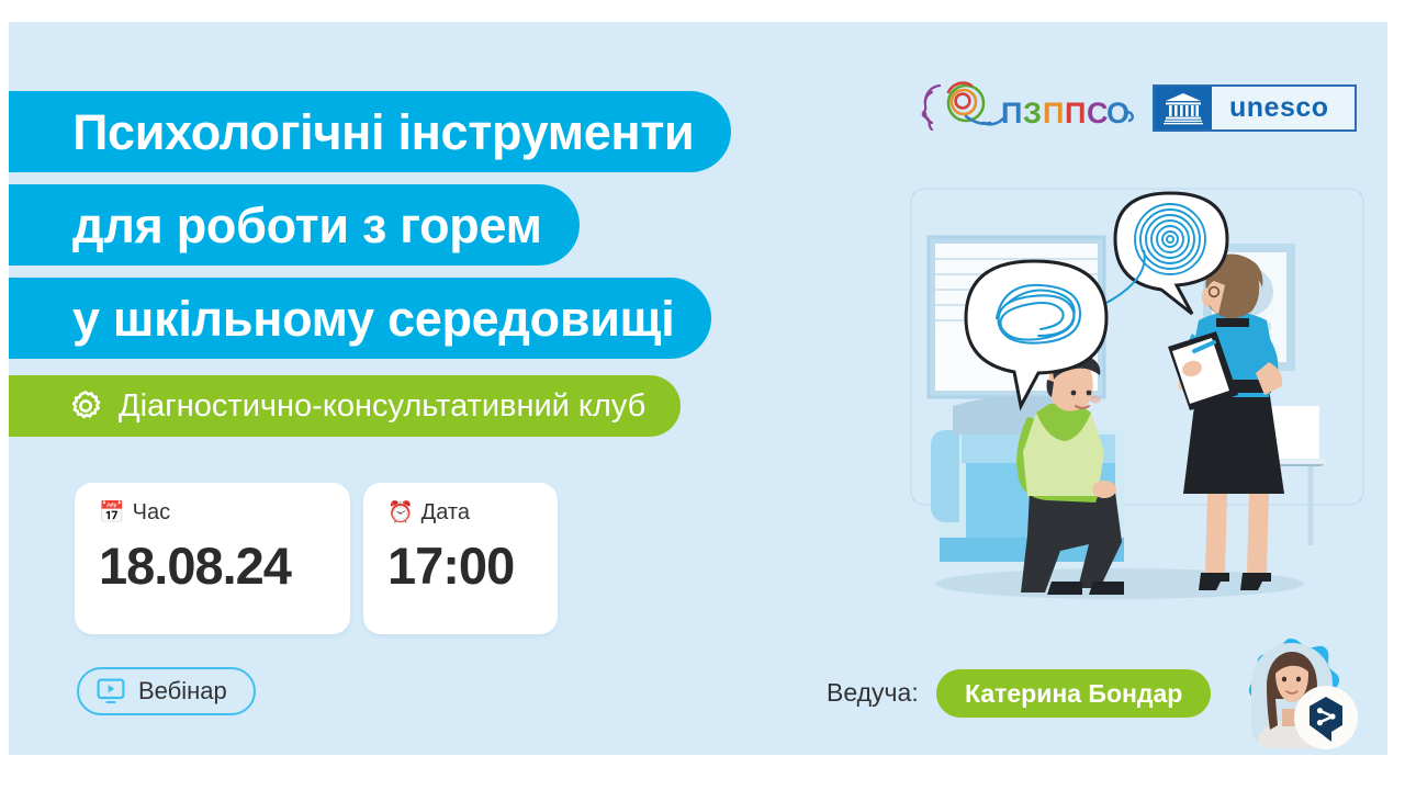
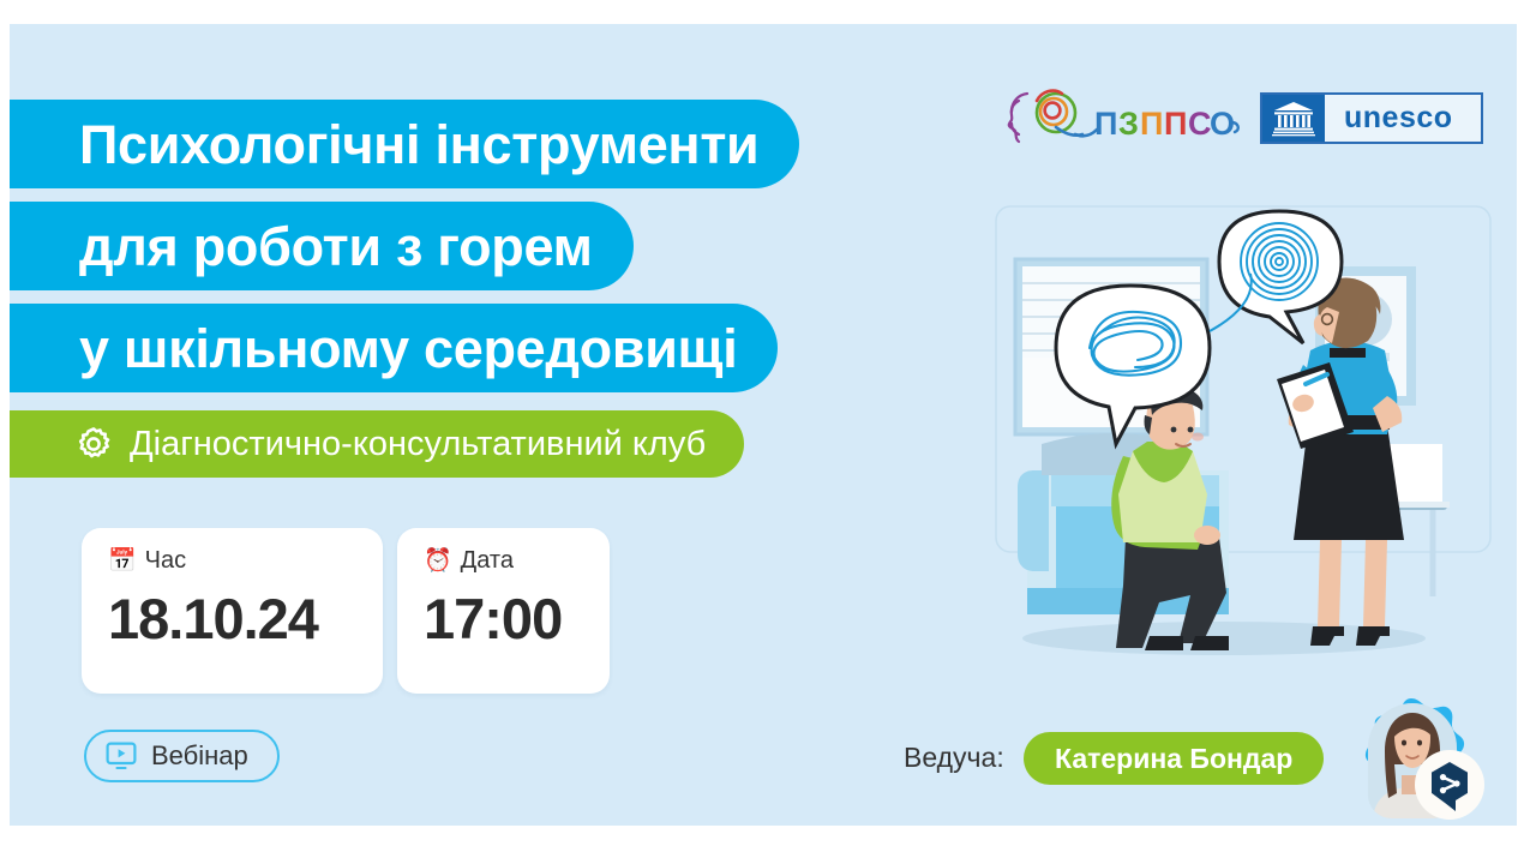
  Психологічні інструменти
  для роботи з горем
  у шкільному середовищі
  Діагностично-консультативний клуб
  📅
  Час
- 18.08.24
+ 18.10.24
  ⏰
  Дата
  17:00
  Вебінар
  Ведуча:
  Катерина Бондар
  П
  З
  П
  П
  С
  О
  unesco
